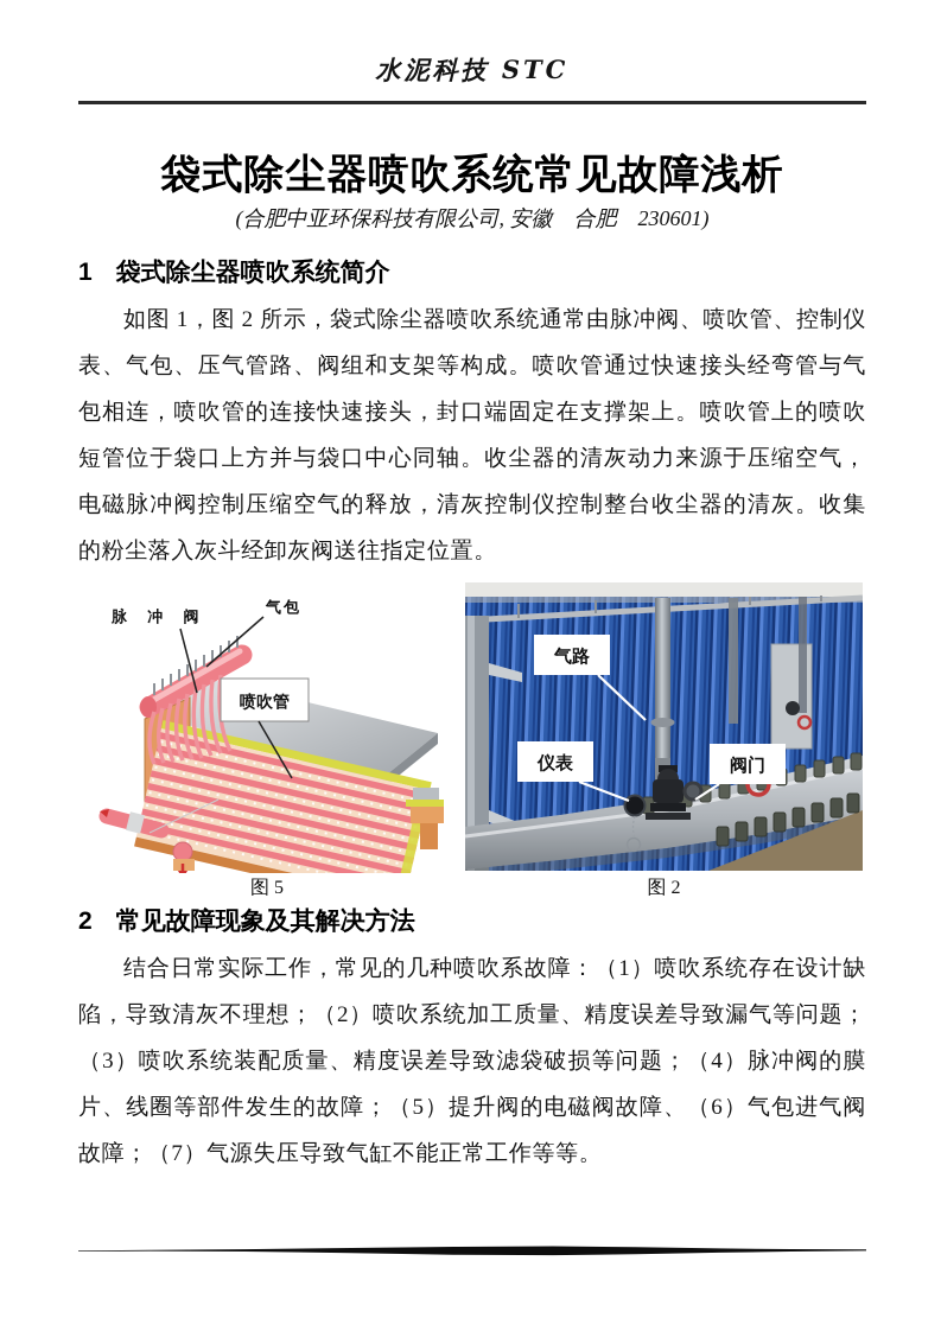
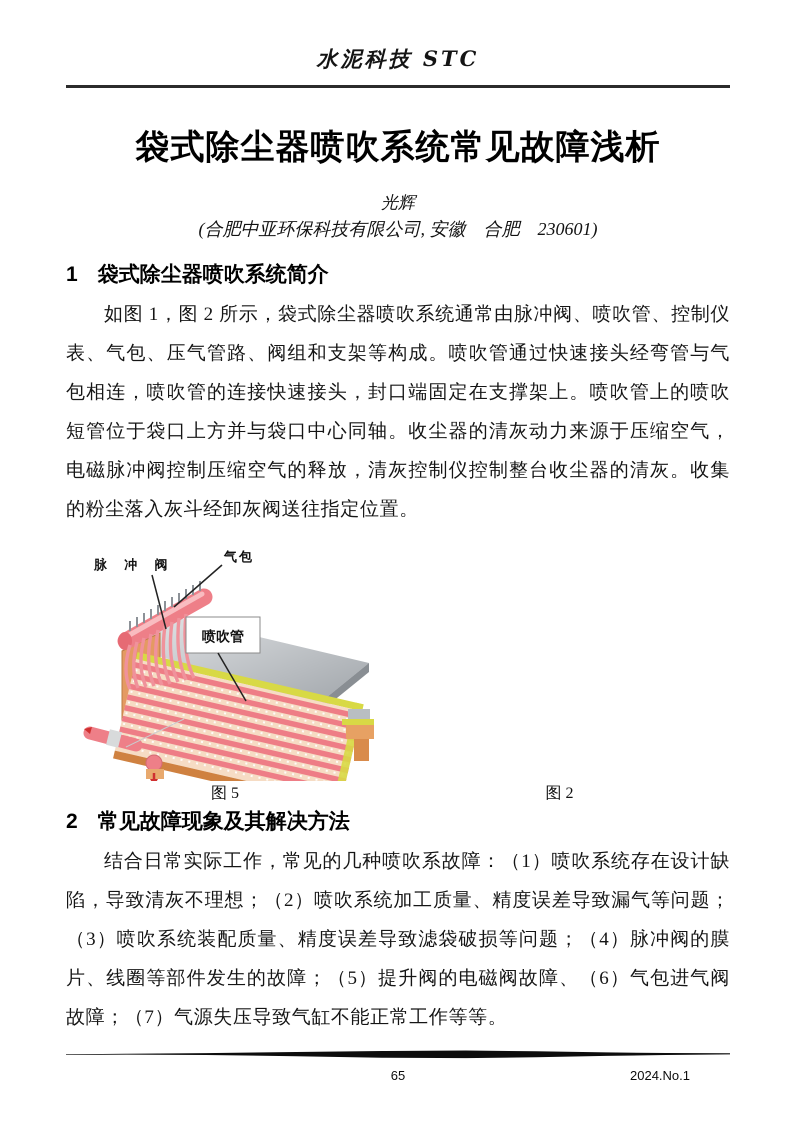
  水泥科技 STC
  袋式除尘器喷吹系统常见故障浅析
+ 光辉
  (合肥中亚环保科技有限公司, 安徽 合肥 230601)
  1 袋式除尘器喷吹系统简介
  如图 1，图 2 所示，袋式除尘器喷吹系统通常由脉冲阀、喷吹管、控制仪表、气包、压气管路、阀组和支架等构成。喷吹管通过快速接头经弯管与气包相连，喷吹管的连接快速接头，封口端固定在支撑架上。喷吹管上的喷吹短管位于袋口上方并与袋口中心同轴。收尘器的清灰动力来源于压缩空气，电磁脉冲阀控制压缩空气的释放，清灰控制仪控制整台收尘器的清灰。收集的粉尘落入灰斗经卸灰阀送往指定位置。
  脉 冲 阀
  气包
  喷吹管
- 气路
- 仪表
- 阀门
  图 5
  图 2
  2 常见故障现象及其解决方法
  结合日常实际工作，常见的几种喷吹系故障：（1）喷吹系统存在设计缺陷，导致清灰不理想；（2）喷吹系统加工质量、精度误差导致漏气等问题；（3）喷吹系统装配质量、精度误差导致滤袋破损等问题；（4）脉冲阀的膜片、线圈等部件发生的故障；（5）提升阀的电磁阀故障、（6）气包进气阀故障；（7）气源失压导致气缸不能正常工作等等。
+ 65
+ 2024.No.1
